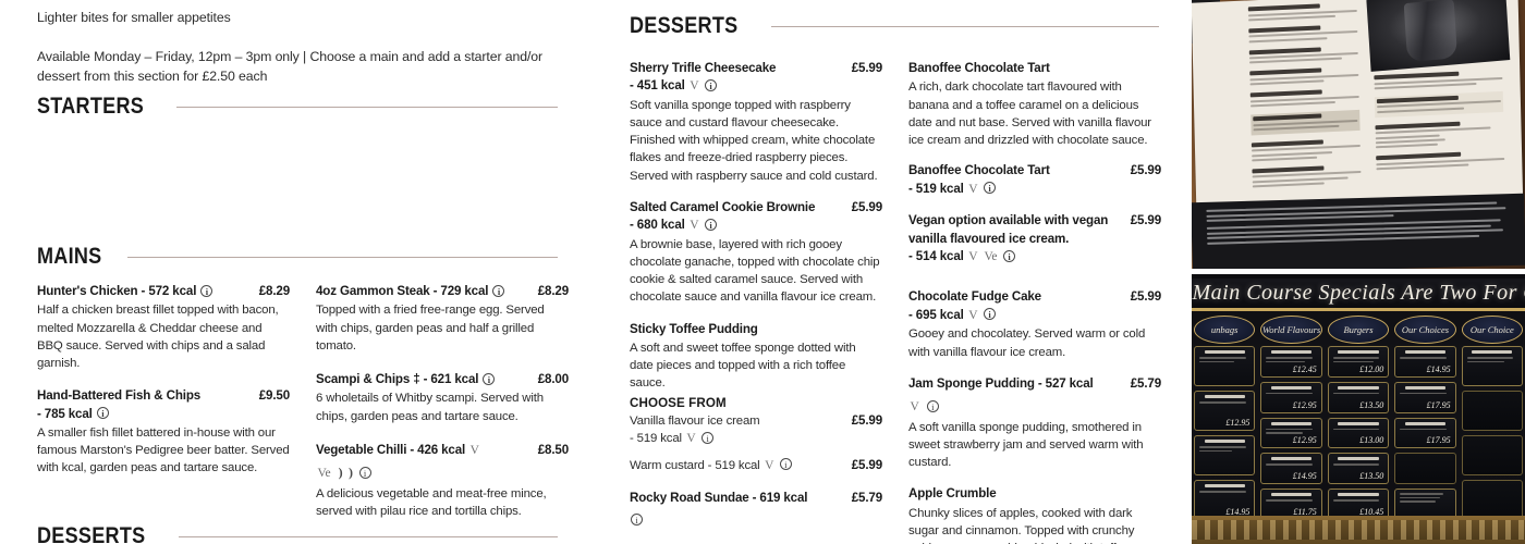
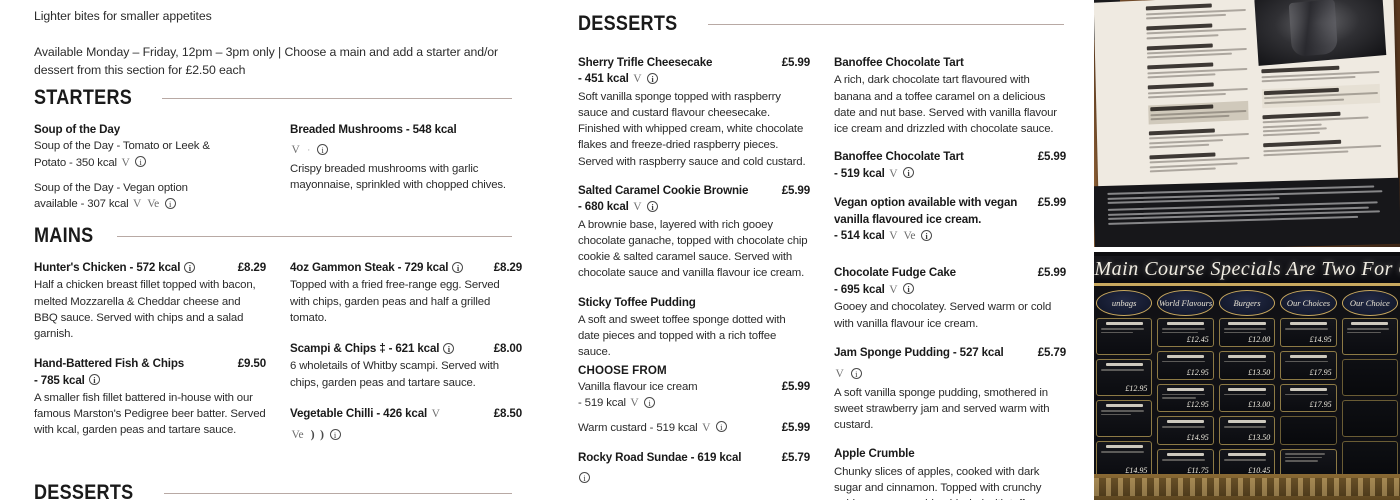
  Lighter bites for smaller appetites
  Available Monday – Friday, 12pm – 3pm only | Choose a main and add a starter and/or dessert from this section for £2.50 each
  STARTERS
+ Soup of the Day
+ Soup of the Day - Tomato or Leek & Potato - 350 kcal V
+ Soup of the Day - Vegan option available - 307 kcal V Ve
+ Breaded Mushrooms - 548 kcal
+ V ·
+ Crispy breaded mushrooms with garlic mayonnaise, sprinkled with chopped chives.
  MAINS
  Hunter's Chicken - 572 kcal
  £8.29
  Half a chicken breast fillet topped with bacon, melted Mozzarella & Cheddar cheese and BBQ sauce. Served with chips and a salad garnish.
  Hand-Battered Fish & Chips
  £9.50
  - 785 kcal
  A smaller fish fillet battered in-house with our famous Marston's Pedigree beer batter. Served with kcal, garden peas and tartare sauce.
  4oz Gammon Steak - 729 kcal
  £8.29
  Topped with a fried free-range egg. Served with chips, garden peas and half a grilled tomato.
  Scampi & Chips ‡ - 621 kcal
  £8.00
  6 wholetails of Whitby scampi. Served with chips, garden peas and tartare sauce.
  Vegetable Chilli - 426 kcal V
  £8.50
  Ve ) )
- A delicious vegetable and meat-free mince, served with pilau rice and tortilla chips.
  DESSERTS
  DESSERTS
  Sherry Trifle Cheesecake
  £5.99
  - 451 kcal V
  Soft vanilla sponge topped with raspberry sauce and custard flavour cheesecake. Finished with whipped cream, white chocolate flakes and freeze-dried raspberry pieces. Served with raspberry sauce and cold custard.
  Salted Caramel Cookie Brownie
  £5.99
  - 680 kcal V
  A brownie base, layered with rich gooey chocolate ganache, topped with chocolate chip cookie & salted caramel sauce. Served with chocolate sauce and vanilla flavour ice cream.
  Sticky Toffee Pudding
  A soft and sweet toffee sponge dotted with date pieces and topped with a rich toffee sauce.
  CHOOSE FROM
  Vanilla flavour ice cream
  £5.99
  - 519 kcal V
  Warm custard - 519 kcal V
  £5.99
  Rocky Road Sundae - 619 kcal
  £5.79
  Banoffee Chocolate Tart
  A rich, dark chocolate tart flavoured with banana and a toffee caramel on a delicious date and nut base. Served with vanilla flavour ice cream and drizzled with chocolate sauce.
  Banoffee Chocolate Tart
  £5.99
  - 519 kcal V
  Vegan option available with vegan vanilla flavoured ice cream.
  £5.99
  - 514 kcal V Ve
  Chocolate Fudge Cake
  £5.99
  - 695 kcal V
  Gooey and chocolatey. Served warm or cold with vanilla flavour ice cream.
  Jam Sponge Pudding - 527 kcal
  £5.79
  V
  A soft vanilla sponge pudding, smothered in sweet strawberry jam and served warm with custard.
  Apple Crumble
  Main Course Specials Are Two For
  unbags
  World Flavours
  Burgers
  Our Choices
  Our Choice
  £12.95
  £14.95
  £12.45
  £12.95
  £12.95
  £14.95
  £11.75
  £12.00
  £13.50
  £13.00
  £13.50
  £10.45
  £14.95
  £17.95
  £17.95
